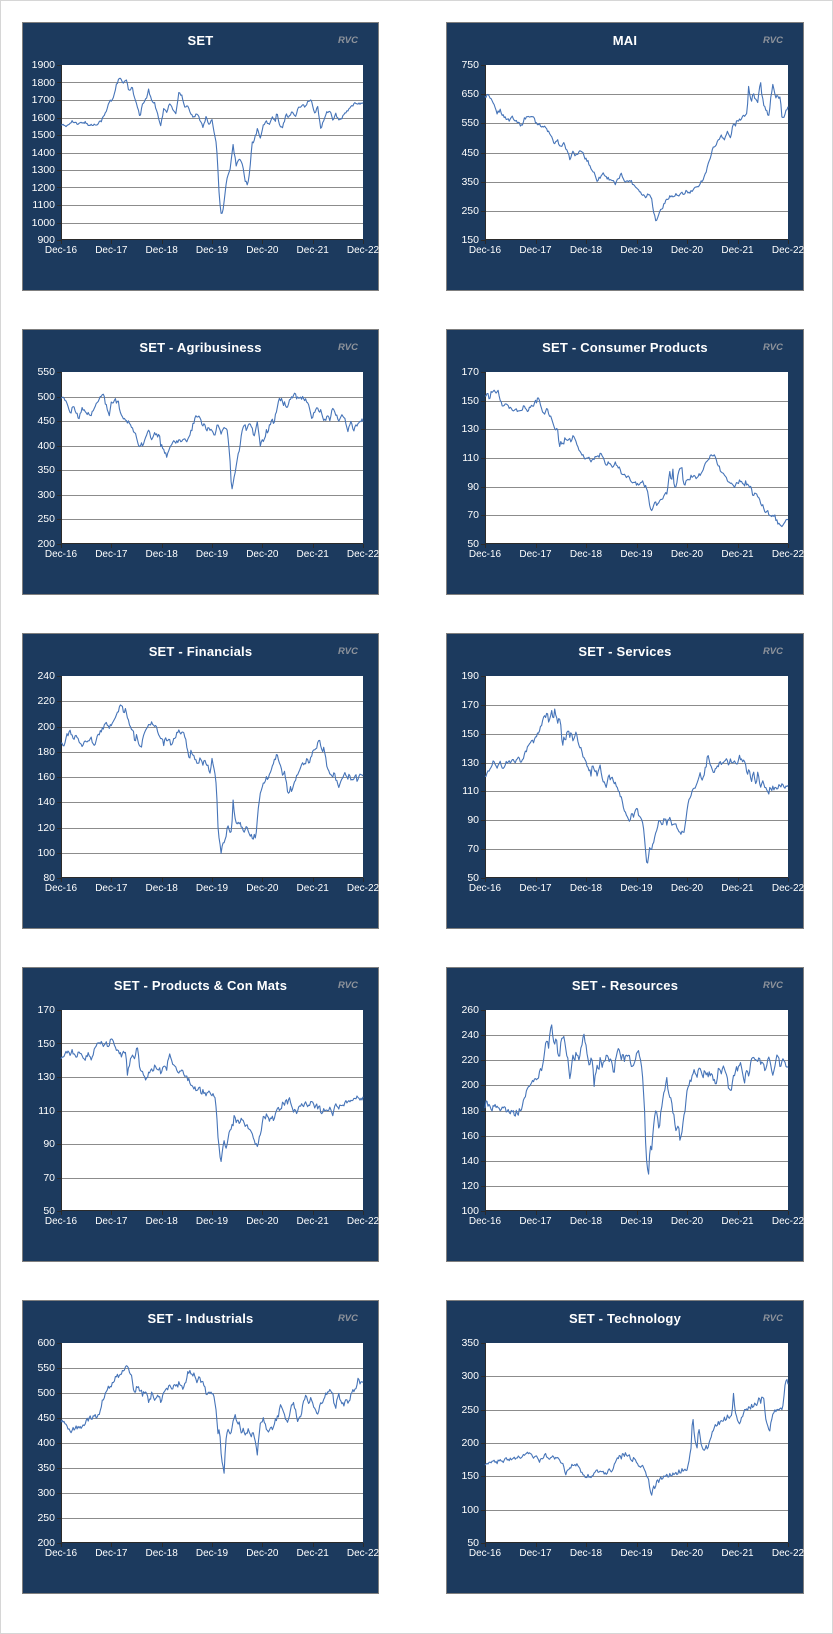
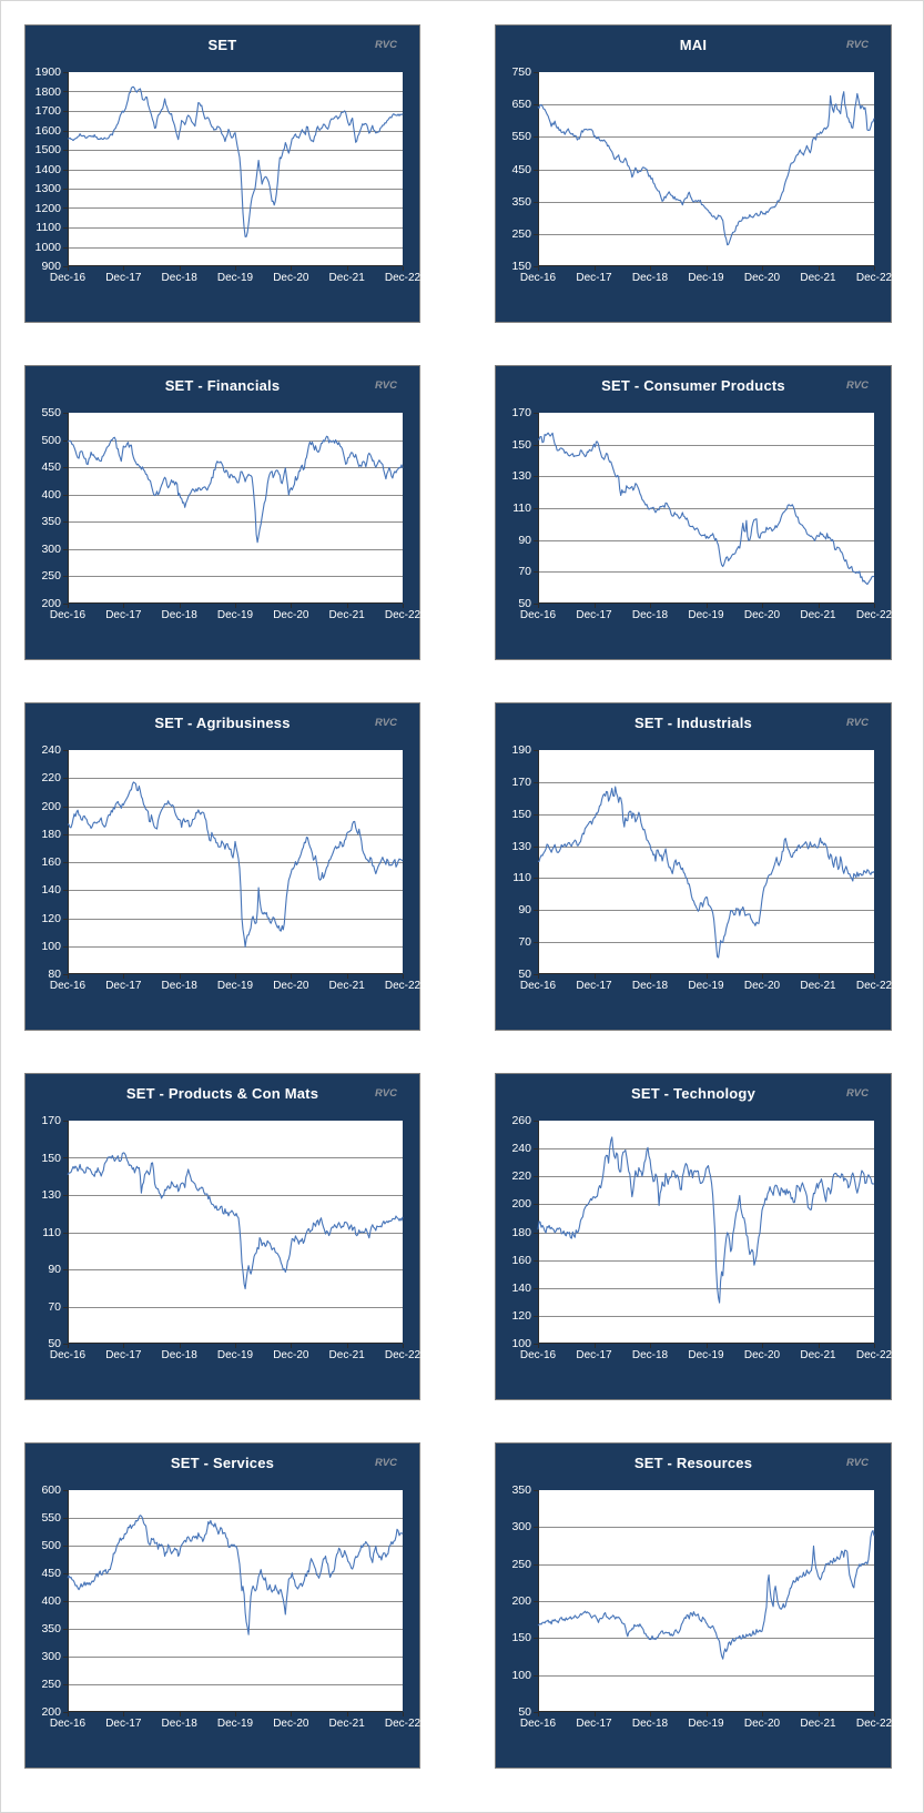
  SET
  RVC
  900
  1000
  1100
  1200
  1300
  1400
  1500
  1600
  1700
  1800
  1900
  Dec-16
  Dec-17
  Dec-18
  Dec-19
  Dec-20
  Dec-21
  Dec-22
  MAI
  RVC
  150
  250
  350
  450
  550
  650
  750
  Dec-16
  Dec-17
  Dec-18
  Dec-19
  Dec-20
  Dec-21
  Dec-22
- SET - Agribusiness
+ SET - Financials
  RVC
  200
  250
  300
  350
  400
  450
  500
  550
  Dec-16
  Dec-17
  Dec-18
  Dec-19
  Dec-20
  Dec-21
  Dec-22
  SET - Consumer Products
  RVC
  50
  70
  90
  110
  130
  150
  170
  Dec-16
  Dec-17
  Dec-18
  Dec-19
  Dec-20
  Dec-21
  Dec-22
- SET - Financials
+ SET - Agribusiness
  RVC
  80
  100
  120
  140
  160
  180
  200
  220
  240
  Dec-16
  Dec-17
  Dec-18
  Dec-19
  Dec-20
  Dec-21
  Dec-22
- SET - Services
+ SET - Industrials
  RVC
  50
  70
  90
  110
  130
  150
  170
  190
  Dec-16
  Dec-17
  Dec-18
  Dec-19
  Dec-20
  Dec-21
  Dec-22
  SET - Products & Con Mats
  RVC
  50
  70
  90
  110
  130
  150
  170
  Dec-16
  Dec-17
  Dec-18
  Dec-19
  Dec-20
  Dec-21
  Dec-22
- SET - Resources
+ SET - Technology
  RVC
  100
  120
  140
  160
  180
  200
  220
  240
  260
  Dec-16
  Dec-17
  Dec-18
  Dec-19
  Dec-20
  Dec-21
  Dec-22
- SET - Industrials
+ SET - Services
  RVC
  200
  250
  300
  350
  400
  450
  500
  550
  600
  Dec-16
  Dec-17
  Dec-18
  Dec-19
  Dec-20
  Dec-21
  Dec-22
- SET - Technology
+ SET - Resources
  RVC
  50
  100
  150
  200
  250
  300
  350
  Dec-16
  Dec-17
  Dec-18
  Dec-19
  Dec-20
  Dec-21
  Dec-22
